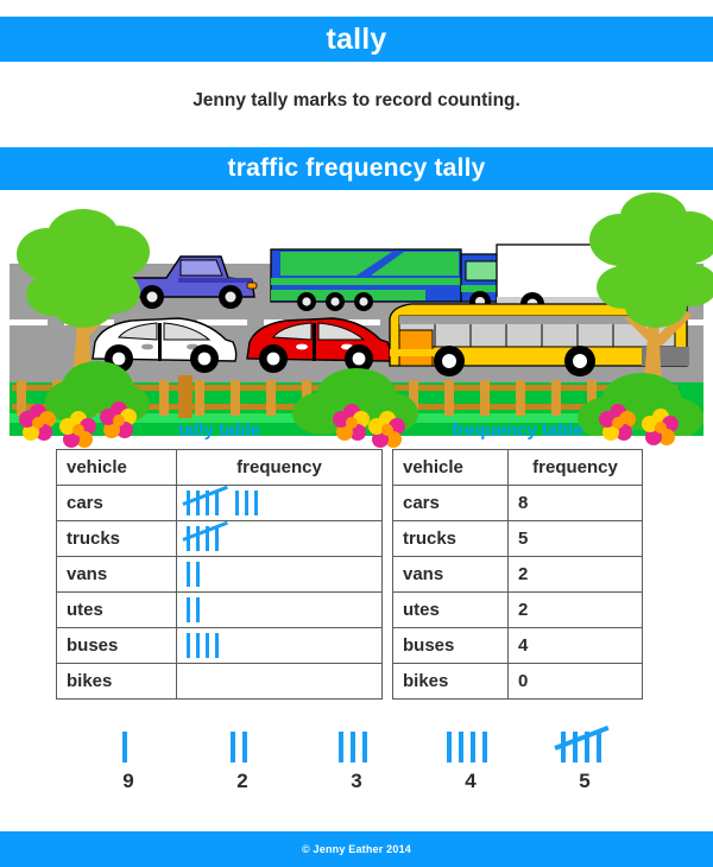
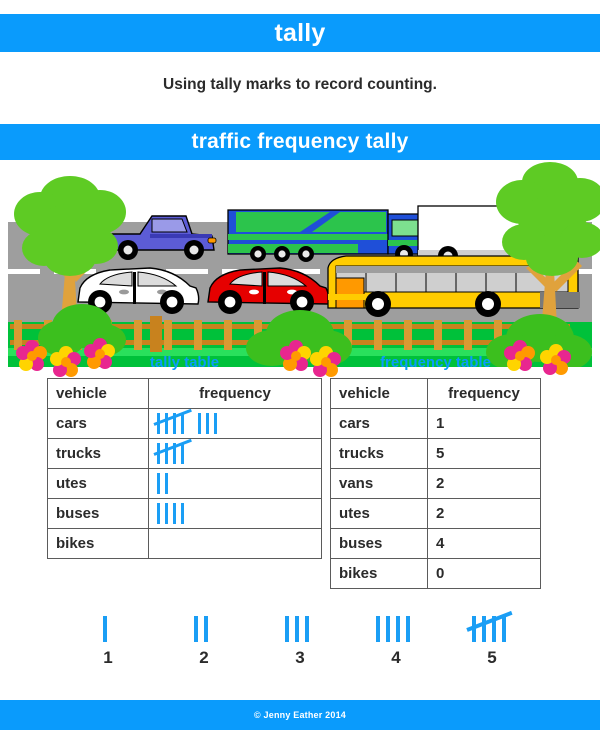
  tally
- Jenny tally marks to record counting.
+ Using tally marks to record counting.
  traffic frequency tally
  tally table
  vehicle	frequency
  cars
  trucks
- vans
  utes
  buses
  bikes
  frequency table
  vehicle	frequency
- cars	8
+ cars	1
  trucks	5
  vans	2
  utes	2
  buses	4
  bikes	0
- 9
+ 1
  2
  3
  4
  5
  © Jenny Eather 2014
